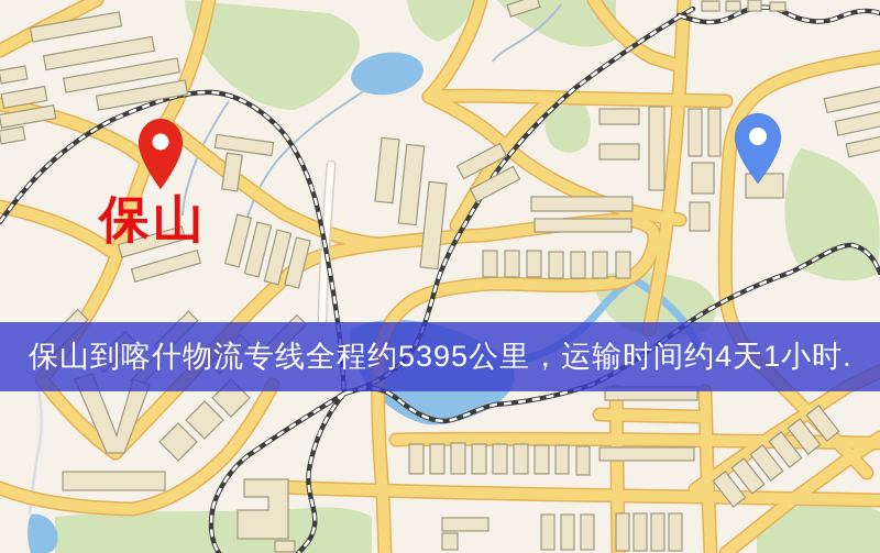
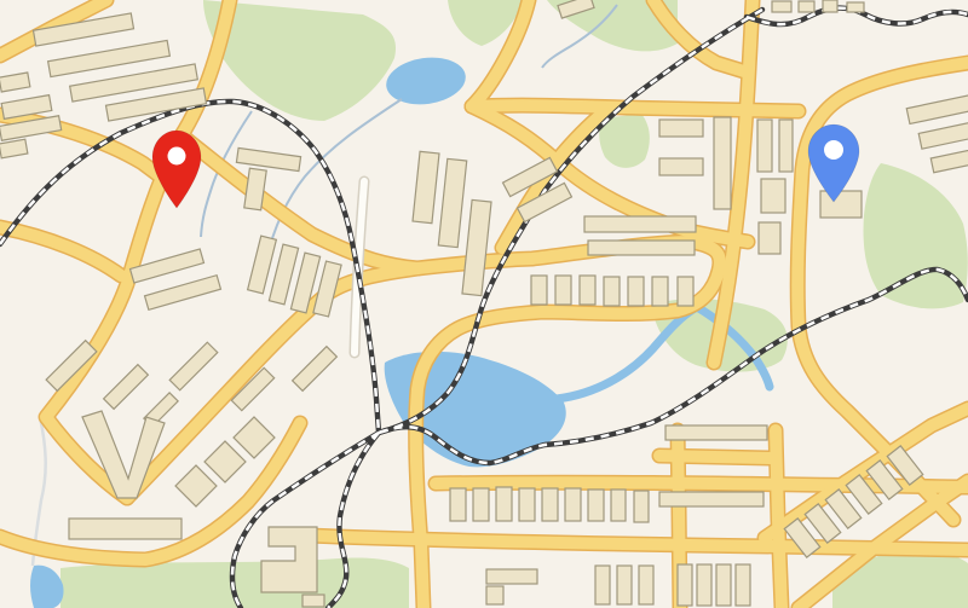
- 保山
- 保山到喀什物流专线全程约5395公里，运输时间约4天1小时.
